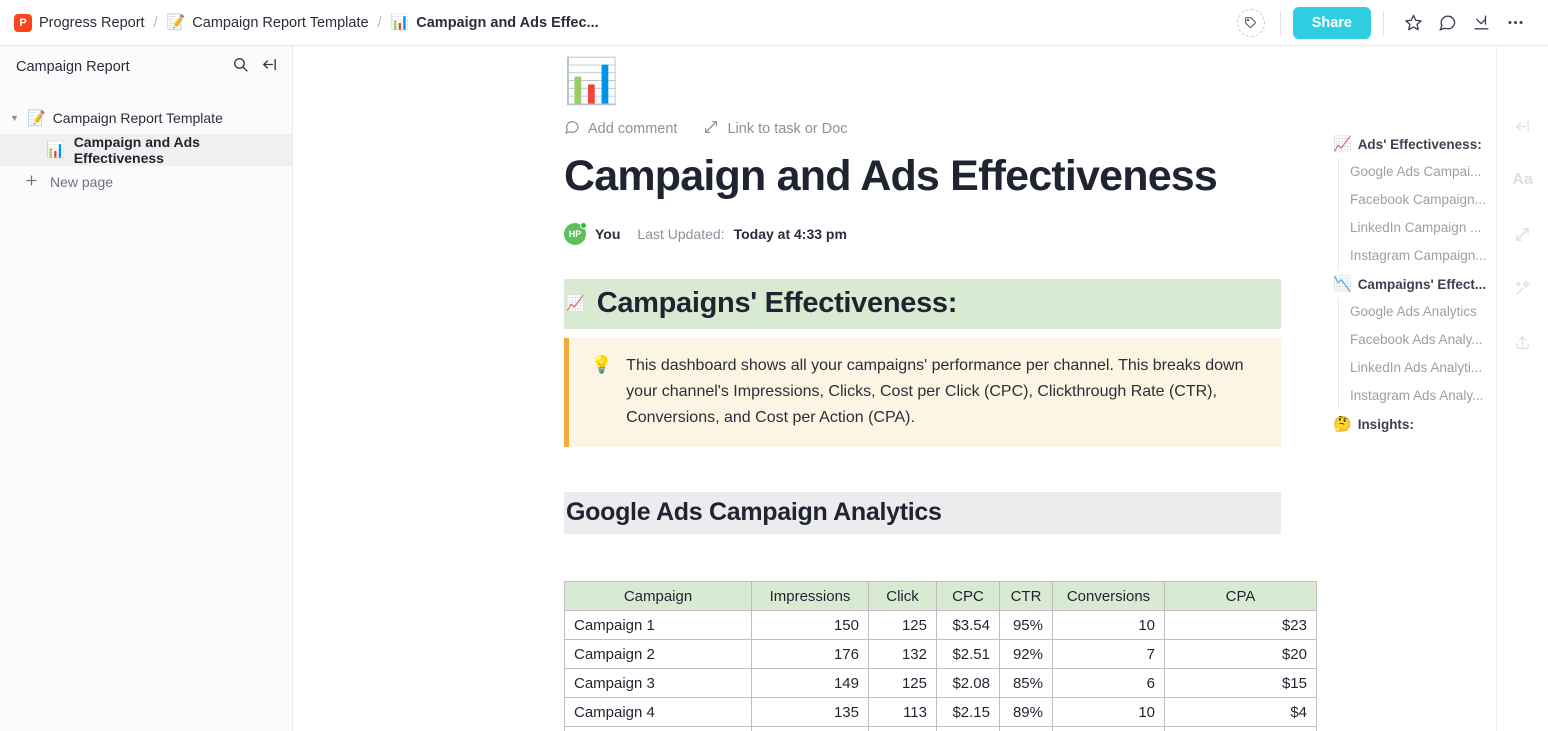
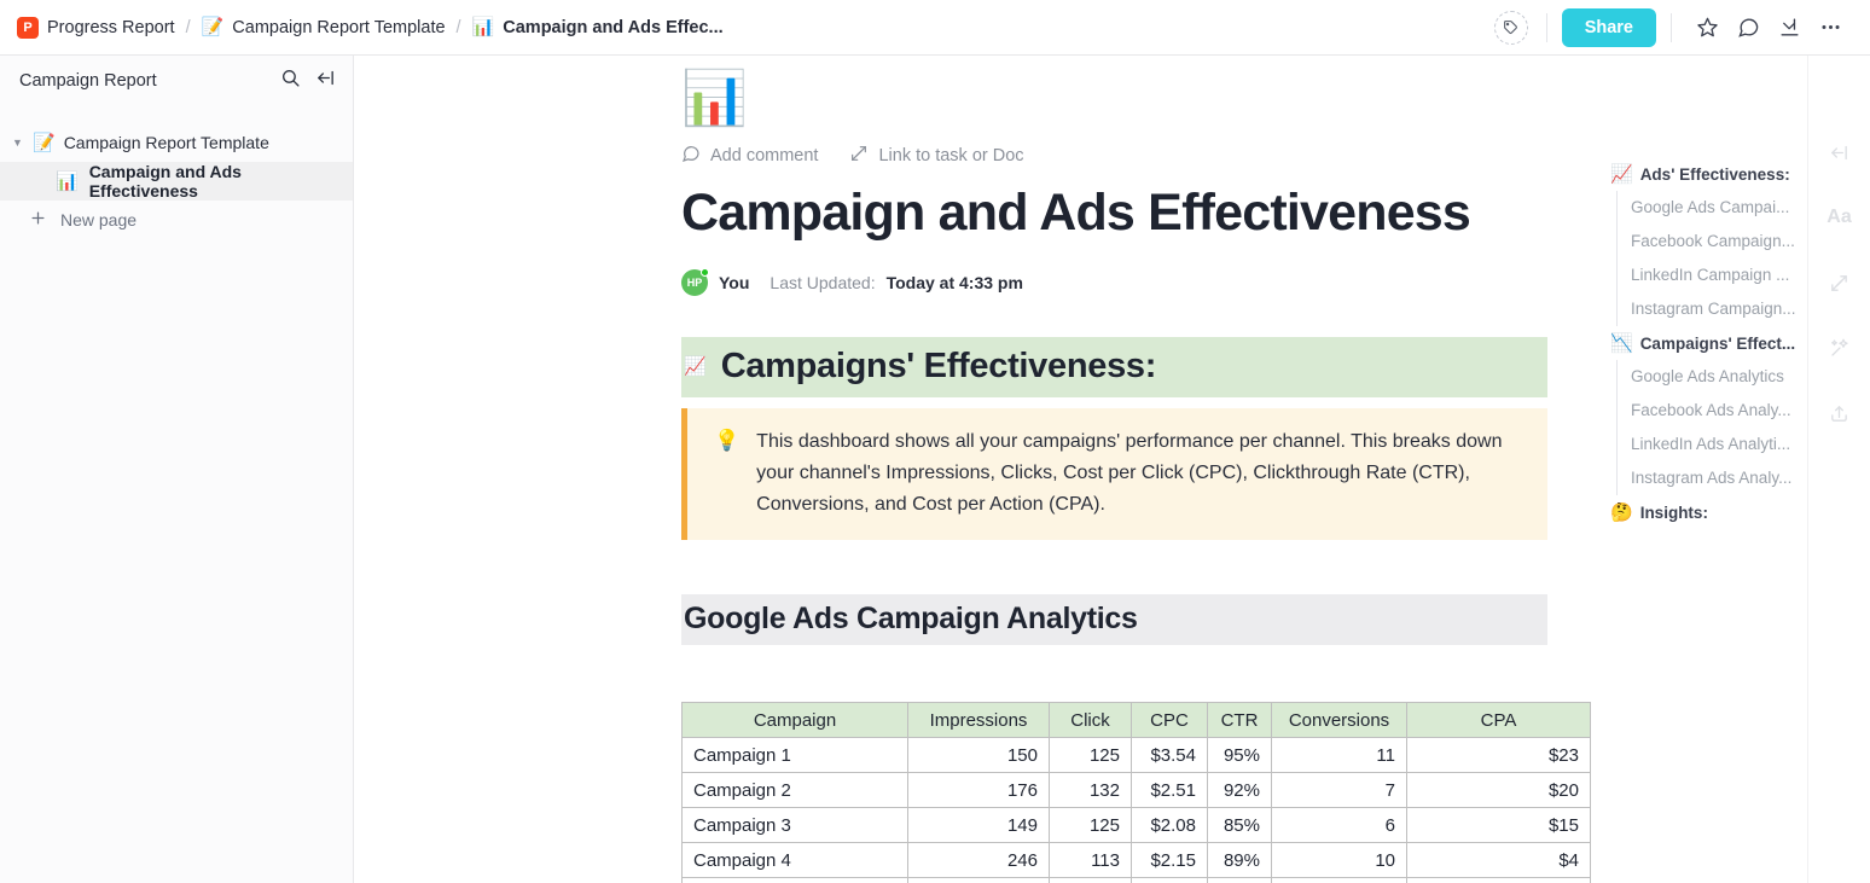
  P
  Progress Report
  /
  📝
  Campaign Report Template
  /
  📊
  Campaign and Ads Effec...
  Share
  Campaign Report
  ▼
  📝
  Campaign Report Template
  📊
  Campaign and Ads Effectiveness
  New page
  📊
  Add comment
  Link to task or Doc
  Campaign and Ads Effectiveness
  HP
  You
  Last Updated:
  Today at 4:33 pm
  📈
  Campaigns' Effectiveness:
  💡
  This dashboard shows all your campaigns' performance per channel. This breaks down your channel's Impressions, Clicks, Cost per Click (CPC), Clickthrough Rate (CTR), Conversions, and Cost per Action (CPA).
  Google Ads Campaign Analytics
  Campaign	Impressions	Click	CPC	CTR	Conversions	CPA
- Campaign 1	150	125	$3.54	95%	10	$23
+ Campaign 1	150	125	$3.54	95%	11	$23
  Campaign 2	176	132	$2.51	92%	7	$20
  Campaign 3	149	125	$2.08	85%	6	$15
- Campaign 4	135	113	$2.15	89%	10	$4
+ Campaign 4	246	113	$2.15	89%	10	$4
  📈
  Ads' Effectiveness:
  Google Ads Campai...
  Facebook Campaign...
  LinkedIn Campaign ...
  Instagram Campaign...
  📉
  Campaigns' Effect...
  Google Ads Analytics
  Facebook Ads Analy...
  LinkedIn Ads Analyti...
  Instagram Ads Analy...
  🤔
  Insights:
  Aa
